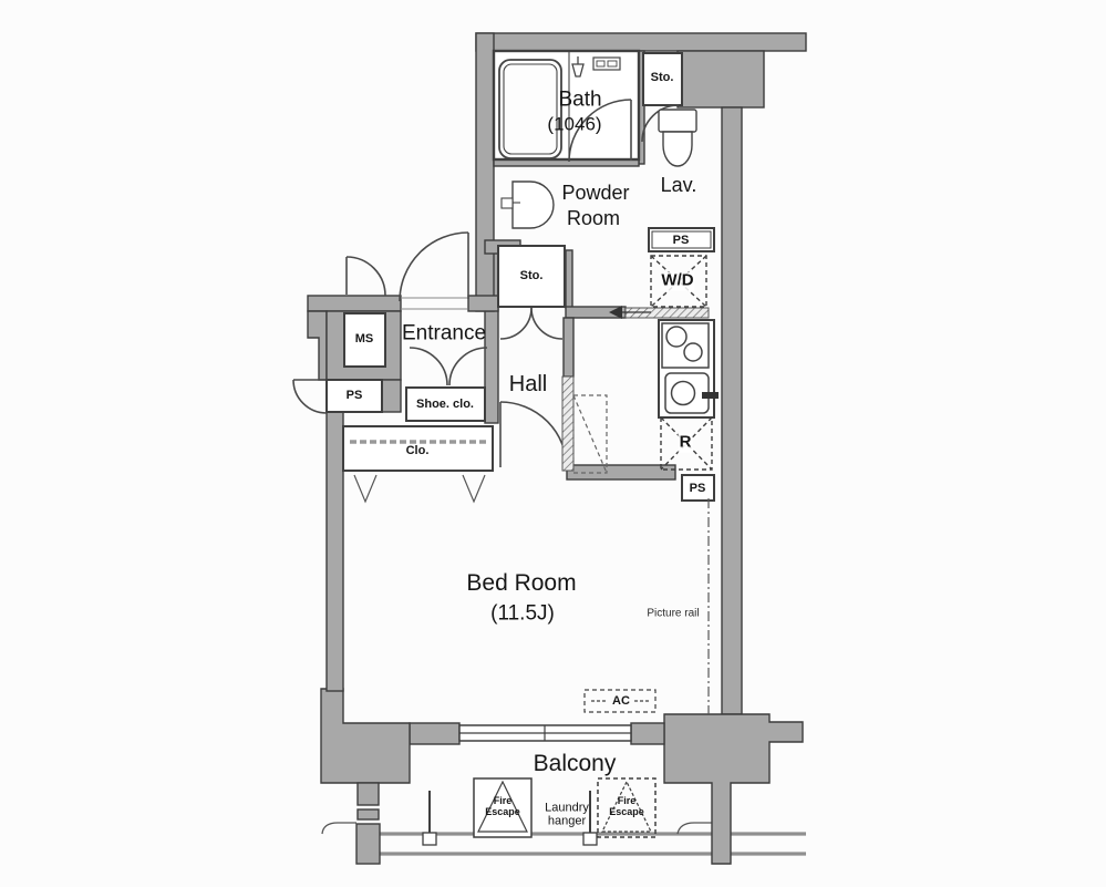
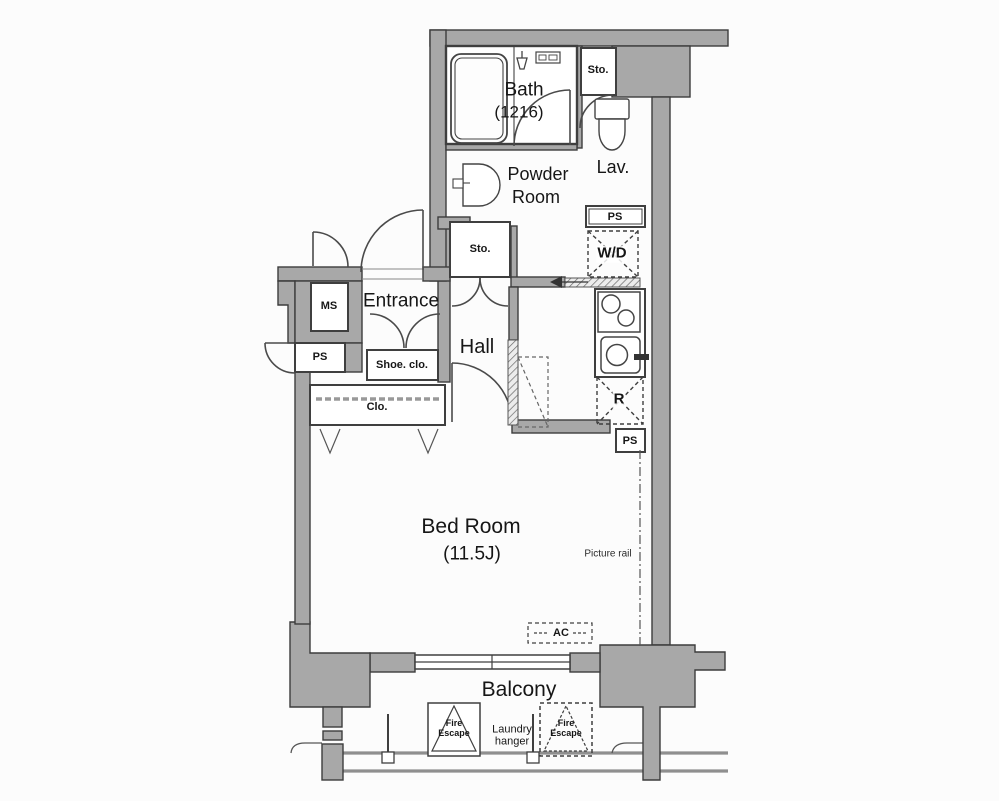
  Bath
- (1046)
+ (1216)
  Sto.
  Lav.
  Powder
  Room
  PS
  W/D
  MS
  Entrance
  PS
  Shoe. clo.
  Sto.
  Hall
  Clo.
  R
  PS
  Bed Room
  (11.5J)
  Picture rail
  AC
  Balcony
  Fire
  Escape
  Laundry
  hanger
  Fire
  Escape
